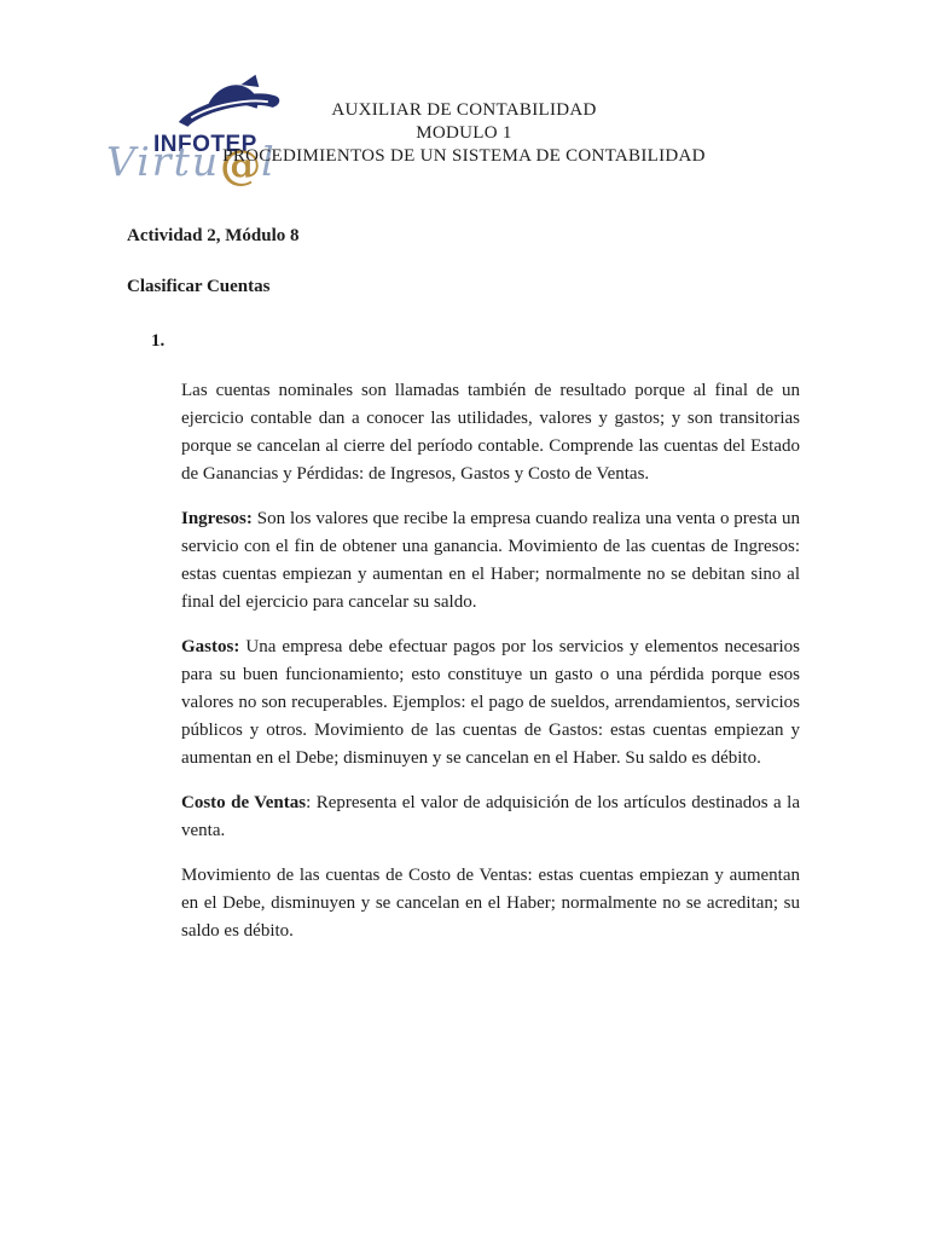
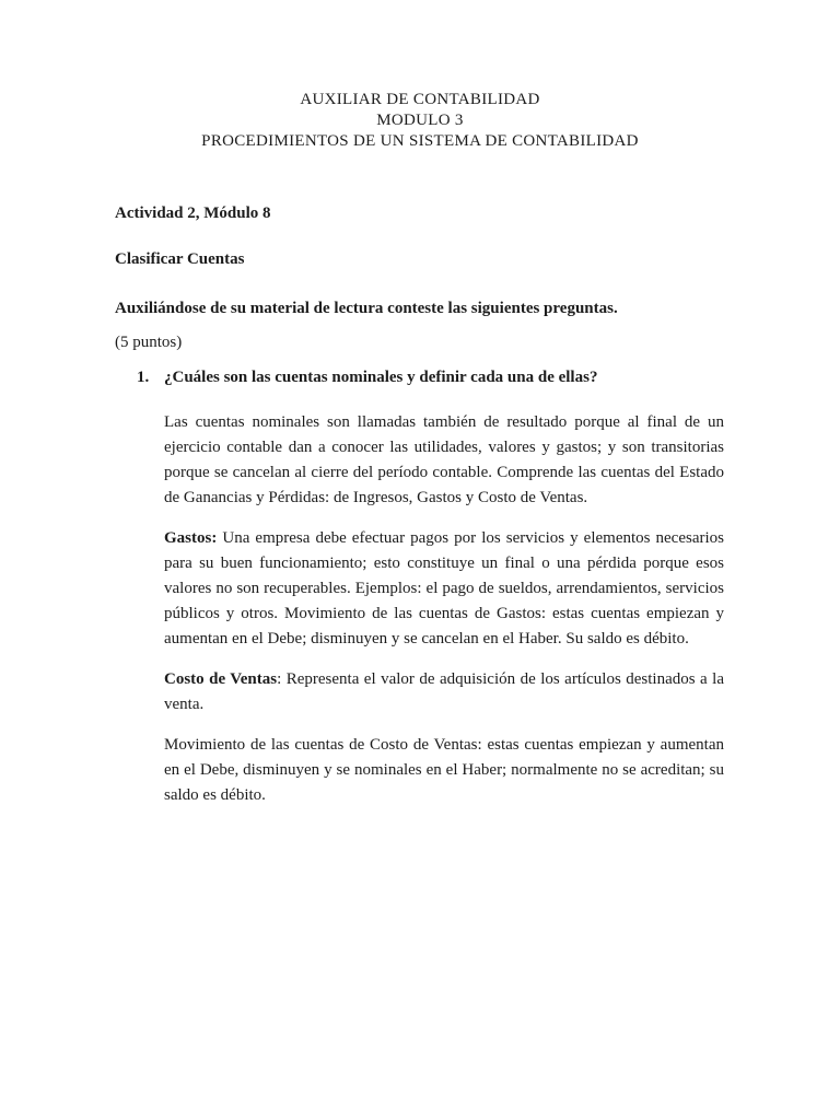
- INFOTEP
- Virtu@l
  AUXILIAR DE CONTABILIDAD
- MODULO 1
+ MODULO 3
  PROCEDIMIENTOS DE UN SISTEMA DE CONTABILIDAD
  Actividad 2, Módulo 8
  Clasificar Cuentas
+ Auxiliándose de su material de lectura conteste las siguientes preguntas.
+ (5 puntos)
  1.
+ ¿Cuáles son las cuentas nominales y definir cada una de ellas?
  Las cuentas nominales son llamadas también de resultado porque al final de un ejercicio contable dan a conocer las utilidades, valores y gastos; y son transitorias porque se cancelan al cierre del período contable. Comprende las cuentas del Estado de Ganancias y Pérdidas: de Ingresos, Gastos y Costo de Ventas.
- Ingresos: Son los valores que recibe la empresa cuando realiza una venta o presta un servicio con el fin de obtener una ganancia. Movimiento de las cuentas de Ingresos: estas cuentas empiezan y aumentan en el Haber; normalmente no se debitan sino al final del ejercicio para cancelar su saldo.
- Gastos: Una empresa debe efectuar pagos por los servicios y elementos necesarios para su buen funcionamiento; esto constituye un gasto o una pérdida porque esos valores no son recuperables. Ejemplos: el pago de sueldos, arrendamientos, servicios públicos y otros. Movimiento de las cuentas de Gastos: estas cuentas empiezan y aumentan en el Debe; disminuyen y se cancelan en el Haber. Su saldo es débito.
+ Gastos: Una empresa debe efectuar pagos por los servicios y elementos necesarios para su buen funcionamiento; esto constituye un final o una pérdida porque esos valores no son recuperables. Ejemplos: el pago de sueldos, arrendamientos, servicios públicos y otros. Movimiento de las cuentas de Gastos: estas cuentas empiezan y aumentan en el Debe; disminuyen y se cancelan en el Haber. Su saldo es débito.
  Costo de Ventas: Representa el valor de adquisición de los artículos destinados a la venta.
- Movimiento de las cuentas de Costo de Ventas: estas cuentas empiezan y aumentan en el Debe, disminuyen y se cancelan en el Haber; normalmente no se acreditan; su saldo es débito.
+ Movimiento de las cuentas de Costo de Ventas: estas cuentas empiezan y aumentan en el Debe, disminuyen y se nominales en el Haber; normalmente no se acreditan; su saldo es débito.
